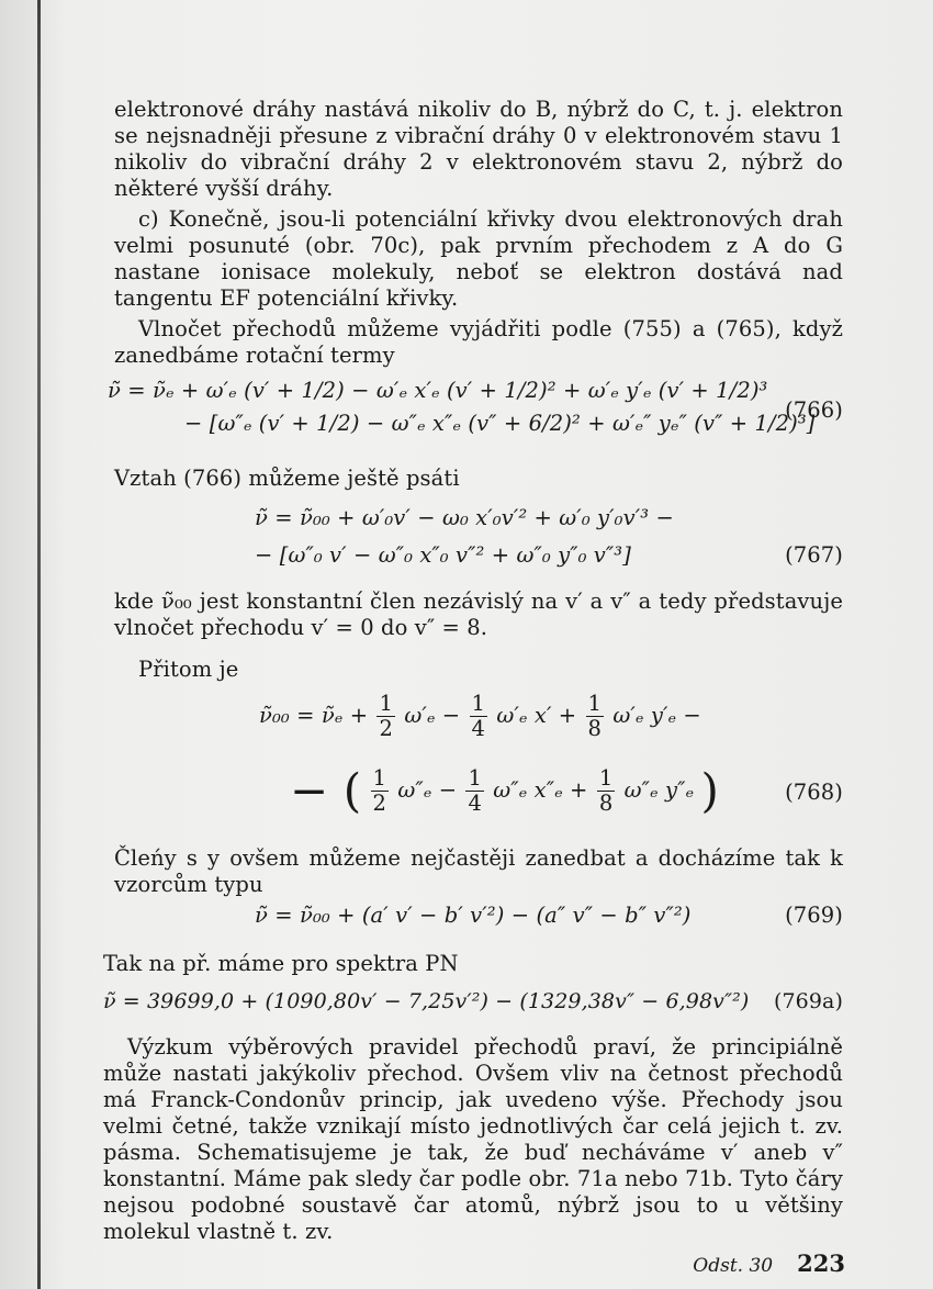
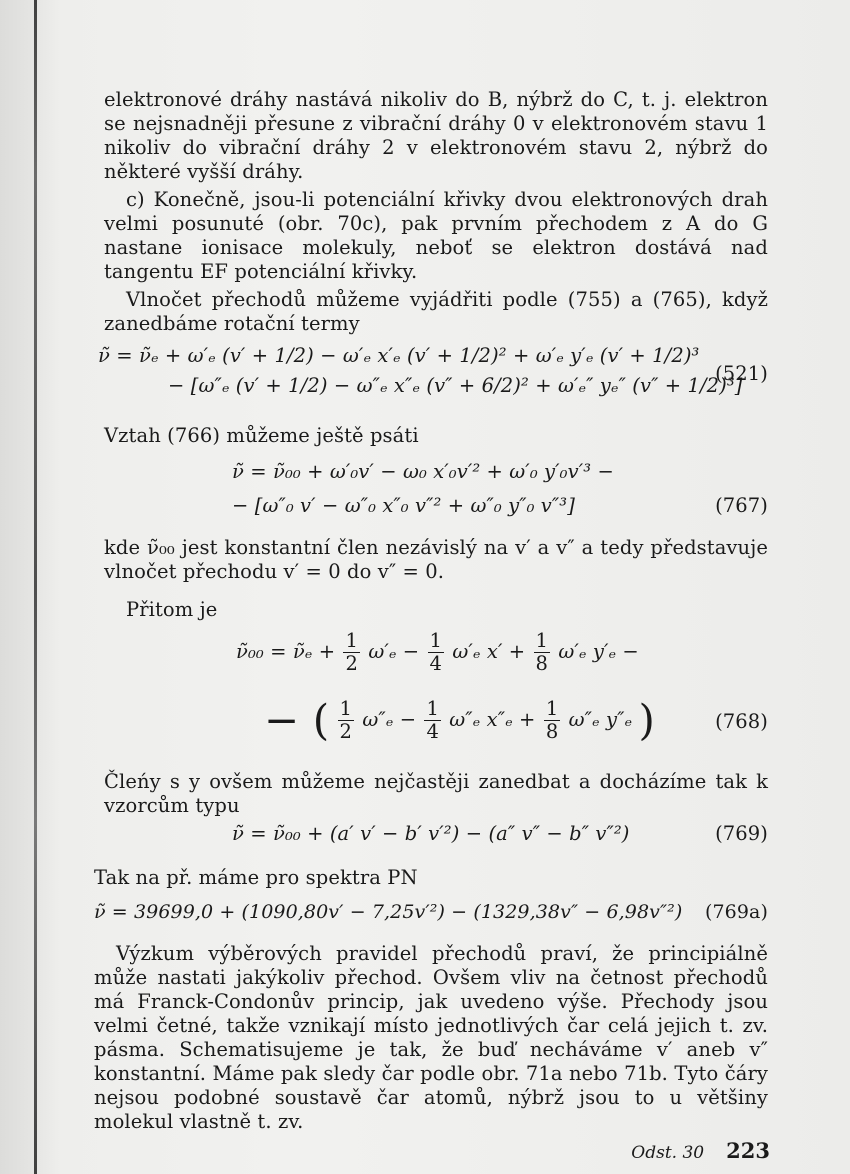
  elektronové dráhy nastává nikoliv do B, nýbrž do C, t. j. elektron se nejsnadněji přesune z vibrační dráhy 0 v elektronovém stavu 1 nikoliv do vibrační dráhy 2 v elektronovém stavu 2, nýbrž do některé vyšší dráhy.
  c) Konečně, jsou-li potenciální křivky dvou elektronových drah velmi posunuté (obr. 70c), pak prvním přechodem z A do G nastane ionisace molekuly, neboť se elektron dostává nad tangentu EF potenciální křivky.
  Vlnočet přechodů můžeme vyjádřiti podle (755) a (765), když zanedbáme rotační termy
  ν̃ = ν̃ₑ + ω′ₑ (v′ + 1/2) − ω′ₑ x′ₑ (v′ + 1/2)² + ω′ₑ y′ₑ (v′ + 1/2)³
  − [ω″ₑ (v′ + 1/2) − ω″ₑ x″ₑ (v″ + 6/2)² + ω′ₑ″ yₑ″ (v″ + 1/2)³]
- (766)
+ (521)
  Vztah (766) můžeme ještě psáti
  ν̃ = ν̃₀₀ + ω′₀v′ − ω₀ x′₀v′² + ω′₀ y′₀v′³ −
  − [ω″₀ v′ − ω″₀ x″₀ v″² + ω″₀ y″₀ v″³]
  (767)
- kde ν̃₀₀ jest konstantní člen nezávislý na v′ a v″ a tedy představuje vlnočet přechodu v′ = 0 do v″ = 8.
+ kde ν̃₀₀ jest konstantní člen nezávislý na v′ a v″ a tedy představuje vlnočet přechodu v′ = 0 do v″ = 0.
  Přitom je
  ν̃₀₀ = ν̃ₑ +
  1
  2
  ω′ₑ −
  1
  4
  ω′ₑ x′ +
  1
  8
  ω′ₑ y′ₑ −
  − (
  1
  2
  ω″ₑ −
  1
  4
  ω″ₑ x″ₑ +
  1
  8
  ω″ₑ y″ₑ )
  (768)
  Čleńy s y ovšem můžeme nejčastěji zanedbat a docházíme tak k vzorcům typu
  ν̃ = ν̃₀₀ + (a′ v′ − b′ v′²) − (a″ v″ − b″ v″²)
  (769)
  Tak na př. máme pro spektra PN
  ν̃ = 39699,0 + (1090,80v′ − 7,25v′²) − (1329,38v″ − 6,98v″²)
  (769a)
  Výzkum výběrových pravidel přechodů praví, že principiálně může nastati jakýkoliv přechod. Ovšem vliv na četnost přechodů má Franck-Condonův princip, jak uvedeno výše. Přechody jsou velmi četné, takže vznikají místo jednotlivých čar celá jejich t. zv. pásma. Schematisujeme je tak, že buď necháváme v′ aneb v″ konstantní. Máme pak sledy čar podle obr. 71a nebo 71b. Tyto čáry nejsou podobné soustavě čar atomů, nýbrž jsou to u většiny molekul vlastně t. zv.
  Odst. 30 223
